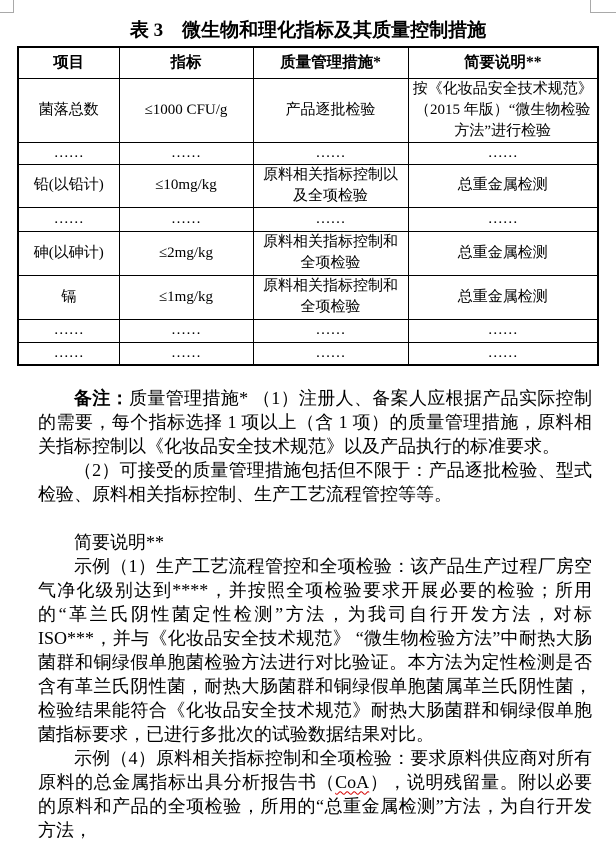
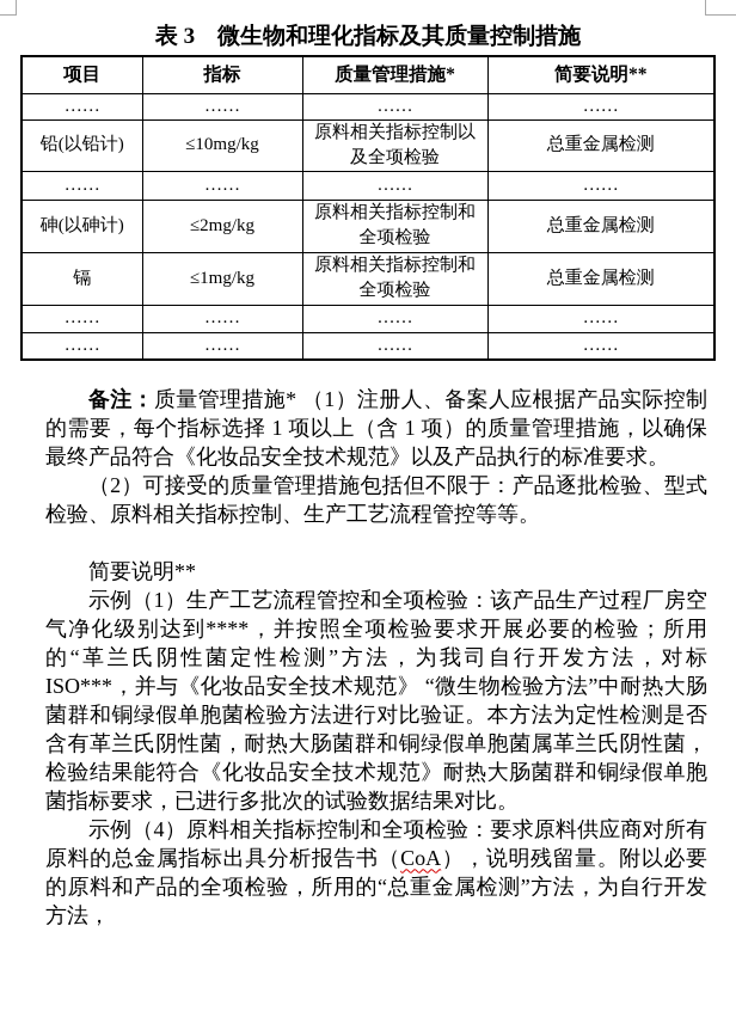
  表 3 微生物和理化指标及其质量控制措施
  项目	指标	质量管理措施*	简要说明**
- 菌落总数	≤1000 CFU/g	产品逐批检验	按《化妆品安全技术规范》 （2015 年版）“微生物检验 方法”进行检验
  ……	……	……	……
  铅(以铅计)	≤10mg/kg	原料相关指标控制以 及全项检验	总重金属检测
  ……	……	……	……
  砷(以砷计)	≤2mg/kg	原料相关指标控制和 全项检验	总重金属检测
  镉	≤1mg/kg	原料相关指标控制和 全项检验	总重金属检测
  ……	……	……	……
  ……	……	……	……
- 备注：质量管理措施* （1）注册人、备案人应根据产品实际控制的需要，每个指标选择 1 项以上（含 1 项）的质量管理措施，原料相关指标控制以《化妆品安全技术规范》以及产品执行的标准要求。
+ 备注：质量管理措施* （1）注册人、备案人应根据产品实际控制的需要，每个指标选择 1 项以上（含 1 项）的质量管理措施，以确保最终产品符合《化妆品安全技术规范》以及产品执行的标准要求。
  （2）可接受的质量管理措施包括但不限于：产品逐批检验、型式检验、原料相关指标控制、生产工艺流程管控等等。
  简要说明**
  示例（1）生产工艺流程管控和全项检验：该产品生产过程厂房空气净化级别达到****，并按照全项检验要求开展必要的检验；所用的“革兰氏阴性菌定性检测”方法，为我司自行开发方法，对标 ISO***，并与《化妆品安全技术规范》 “微生物检验方法”中耐热大肠菌群和铜绿假单胞菌检验方法进行对比验证。本方法为定性检测是否含有革兰氏阴性菌，耐热大肠菌群和铜绿假单胞菌属革兰氏阴性菌，检验结果能符合《化妆品安全技术规范》耐热大肠菌群和铜绿假单胞菌指标要求，已进行多批次的试验数据结果对比。
  示例（4）原料相关指标控制和全项检验：要求原料供应商对所有原料的总金属指标出具分析报告书（CoA），说明残留量。附以必要的原料和产品的全项检验，所用的“总重金属检测”方法，为自行开发方法，
